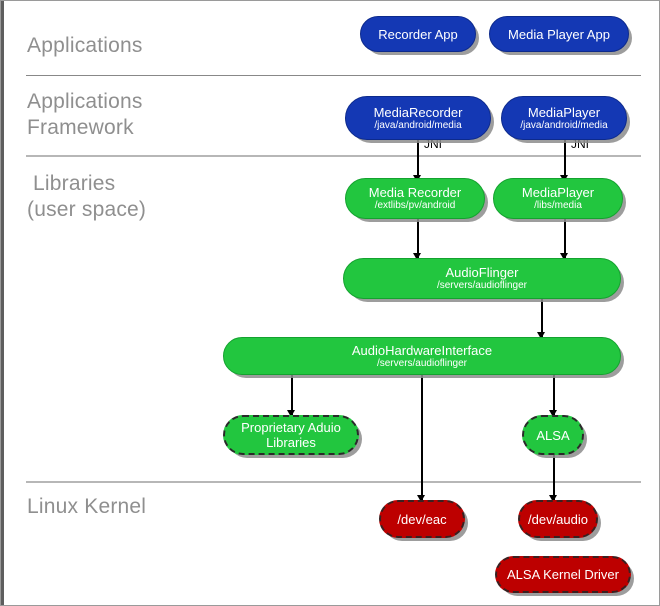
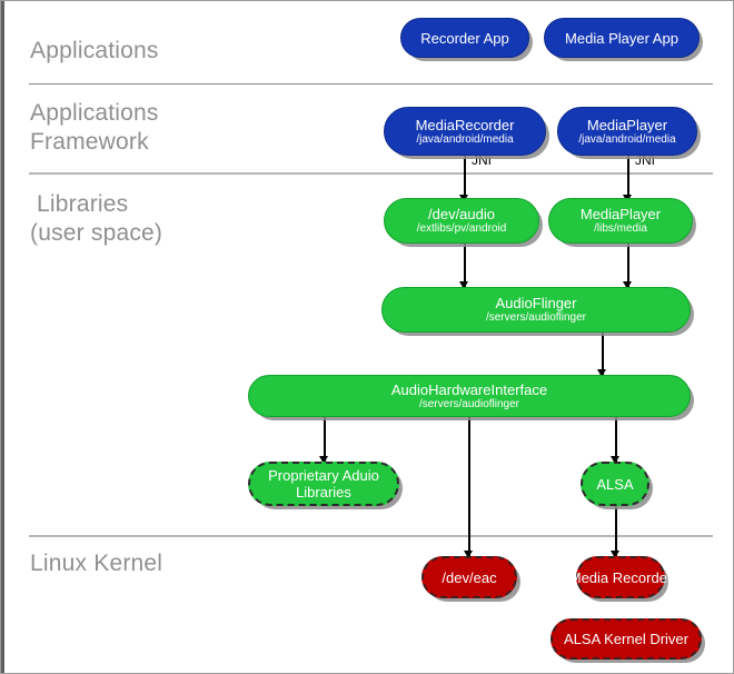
  Applications
  Applications
  Framework
  Libraries
  (user space)
  Linux Kernel
  JNI
  JNI
  Recorder App
  Media Player App
  MediaRecorder
  /java/android/media
  MediaPlayer
  /java/android/media
- Media Recorder
+ /dev/audio
  /extlibs/pv/android
  MediaPlayer
  /libs/media
  AudioFlinger
  /servers/audioflinger
  AudioHardwareInterface
  /servers/audioflinger
  Proprietary Aduio
  Libraries
  ALSA
  /dev/eac
- /dev/audio
+ Media Recorder
  ALSA Kernel Driver
